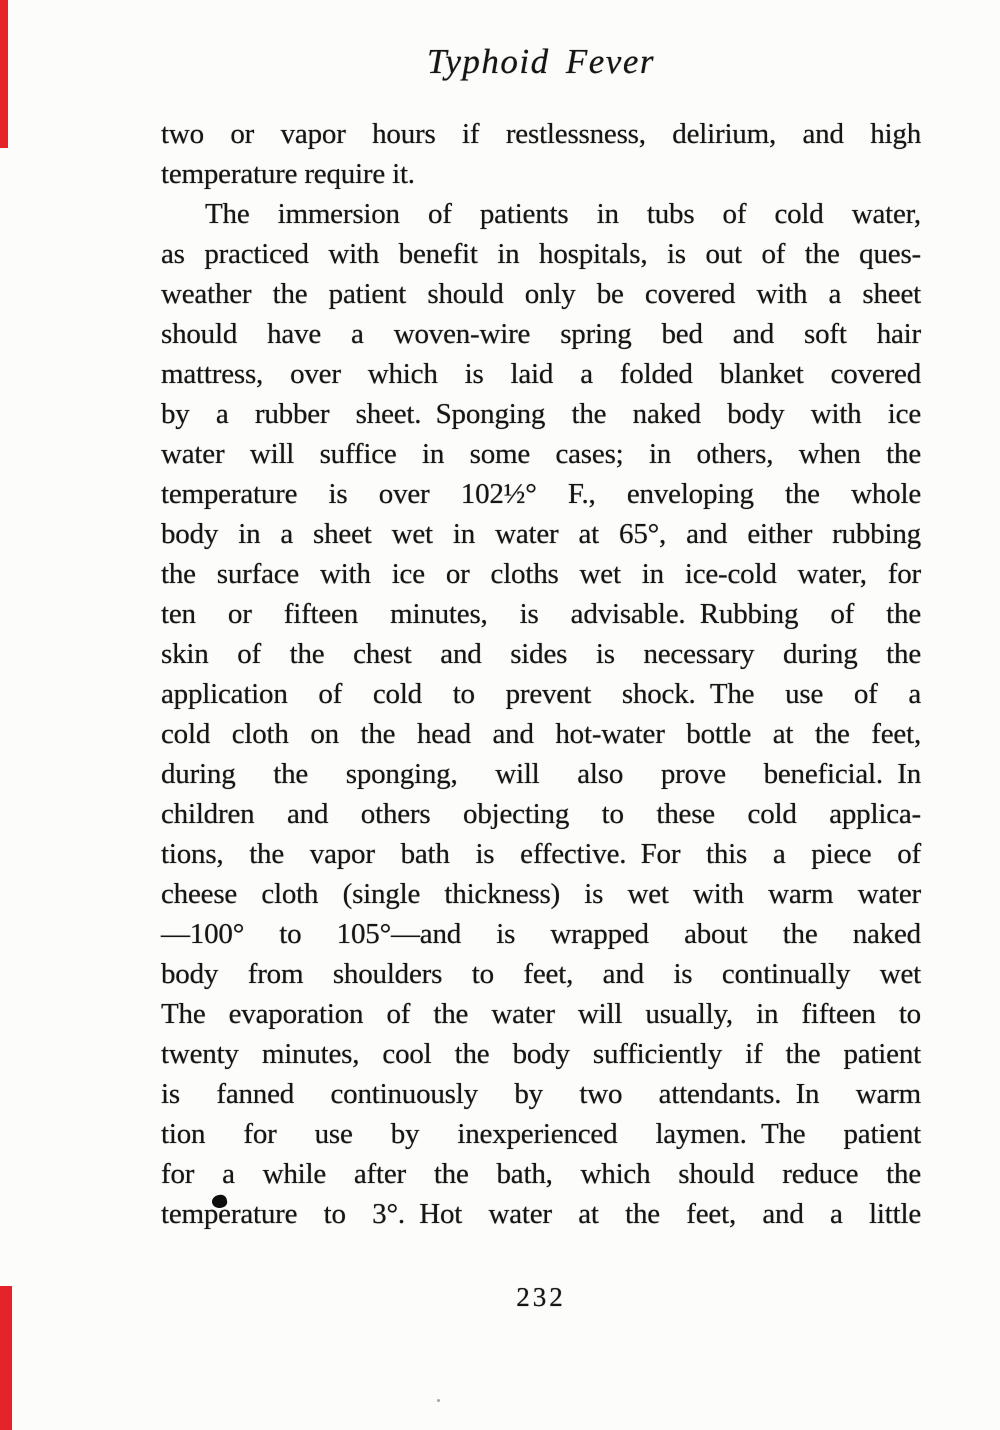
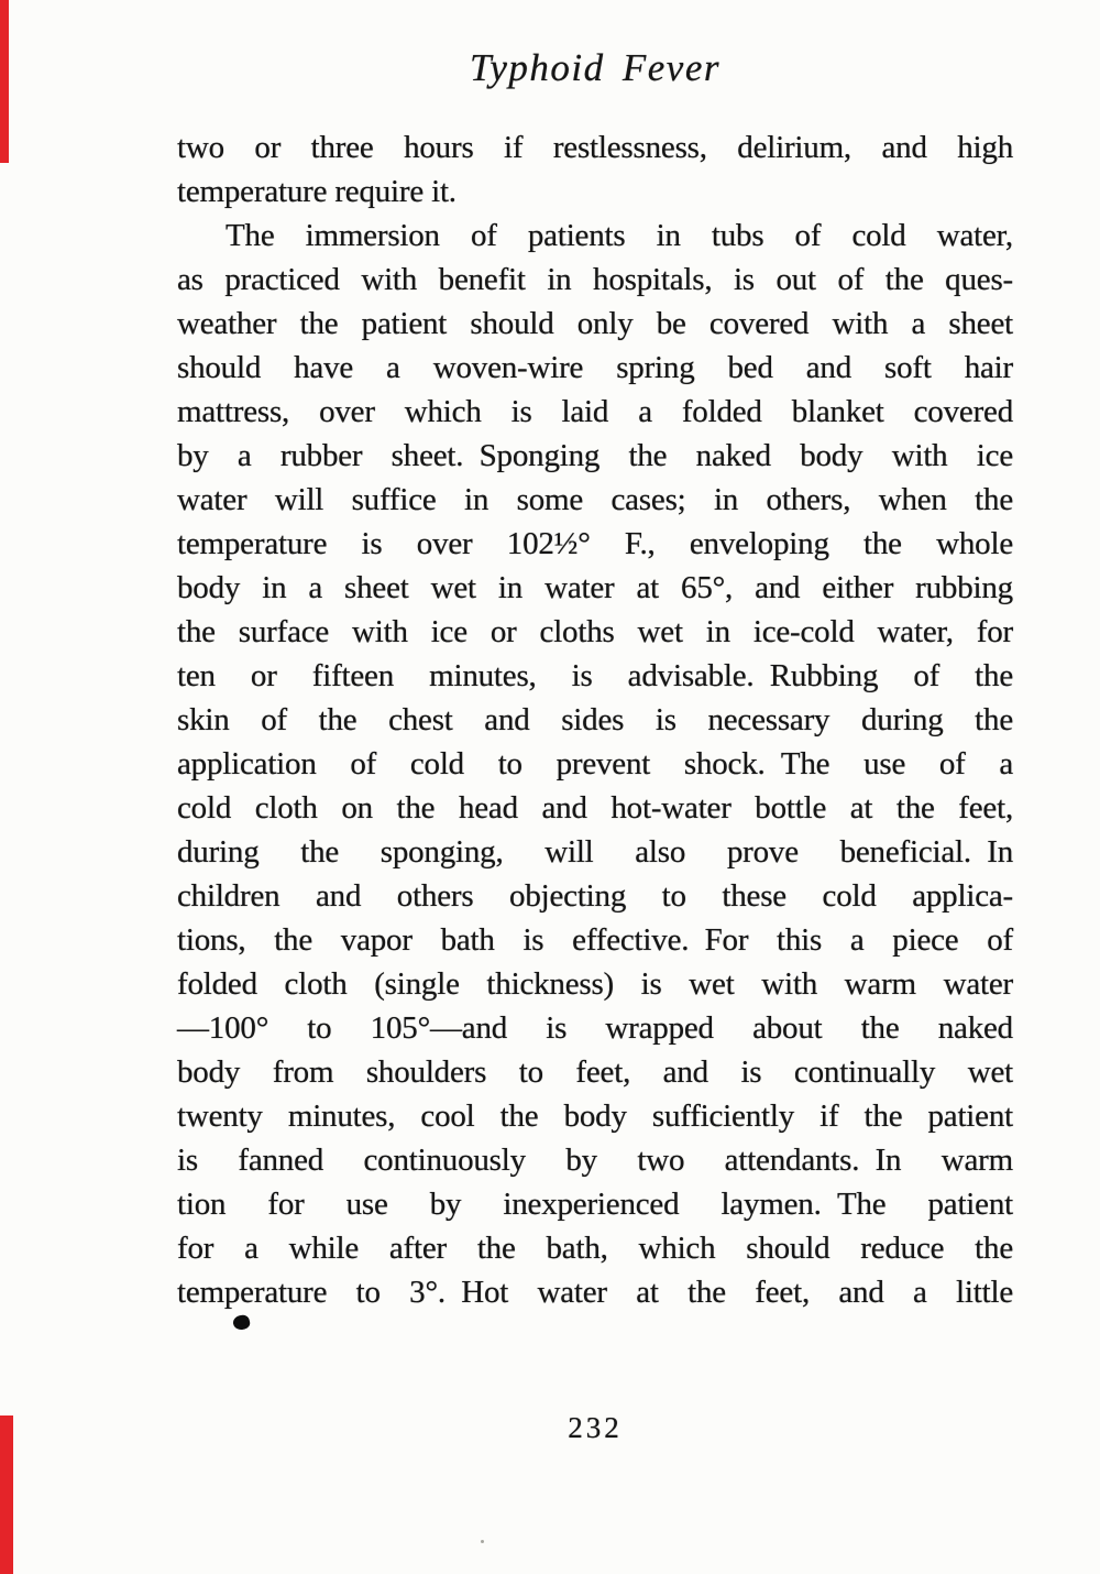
  Typhoid Fever
- two or vapor hours if restlessness, delirium, and high
+ two or three hours if restlessness, delirium, and high
  temperature require it.
  The immersion of patients in tubs of cold water,
  as practiced with benefit in hospitals, is out of the ques-
  weather the patient should only be covered with a sheet
  should have a woven-wire spring bed and soft hair
  mattress, over which is laid a folded blanket covered
  by a rubber sheet. Sponging the naked body with ice
  water will suffice in some cases; in others, when the
  temperature is over 102½° F., enveloping the whole
  body in a sheet wet in water at 65°, and either rubbing
  the surface with ice or cloths wet in ice-cold water, for
  ten or fifteen minutes, is advisable. Rubbing of the
  skin of the chest and sides is necessary during the
  application of cold to prevent shock. The use of a
  cold cloth on the head and hot-water bottle at the feet,
  during the sponging, will also prove beneficial. In
  children and others objecting to these cold applica-
  tions, the vapor bath is effective. For this a piece of
- cheese cloth (single thickness) is wet with warm water
+ folded cloth (single thickness) is wet with warm water
  —100° to 105°—and is wrapped about the naked
  body from shoulders to feet, and is continually wet
- The evaporation of the water will usually, in fifteen to
  twenty minutes, cool the body sufficiently if the patient
  is fanned continuously by two attendants. In warm
  tion for use by inexperienced laymen. The patient
  for a while after the bath, which should reduce the
  temperature to 3°. Hot water at the feet, and a little
  232
